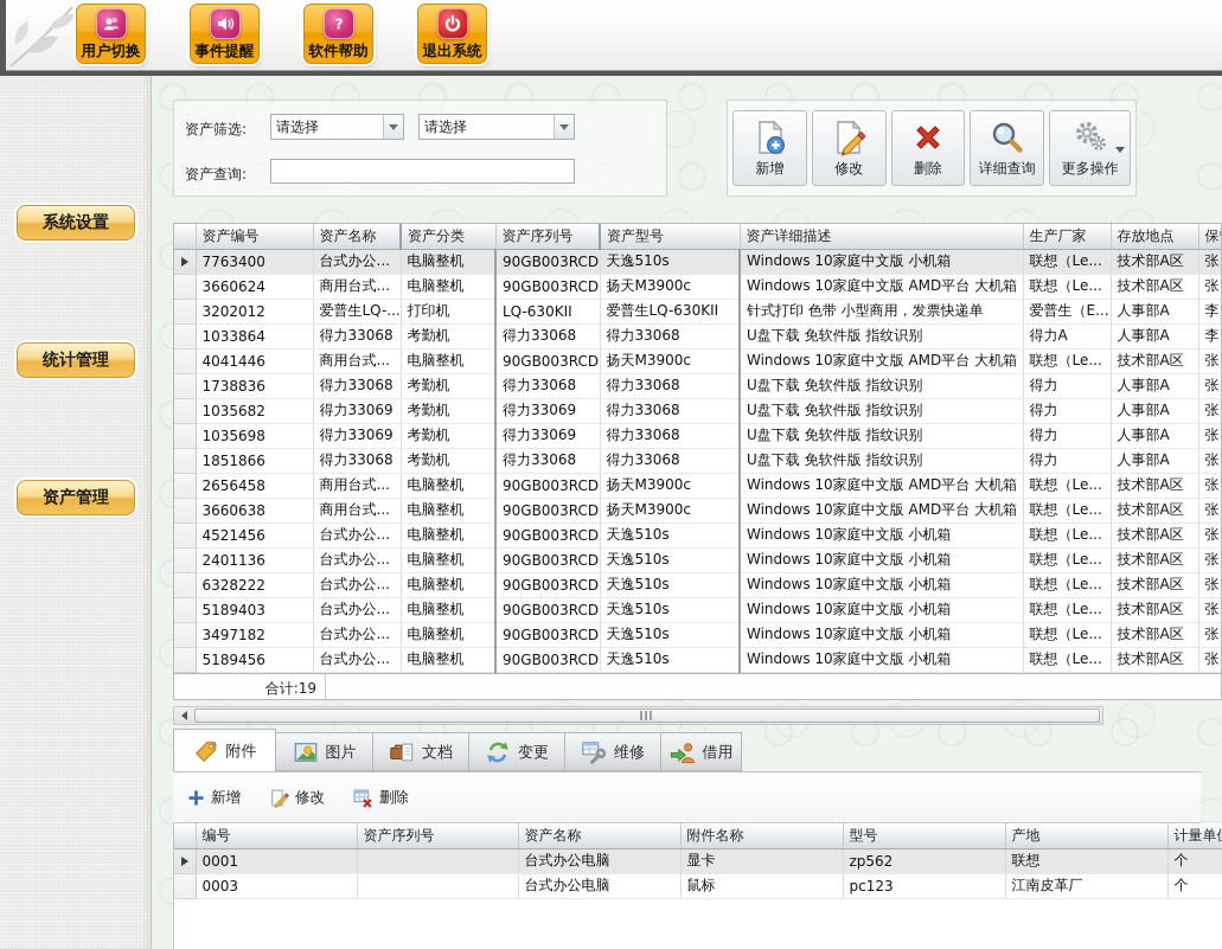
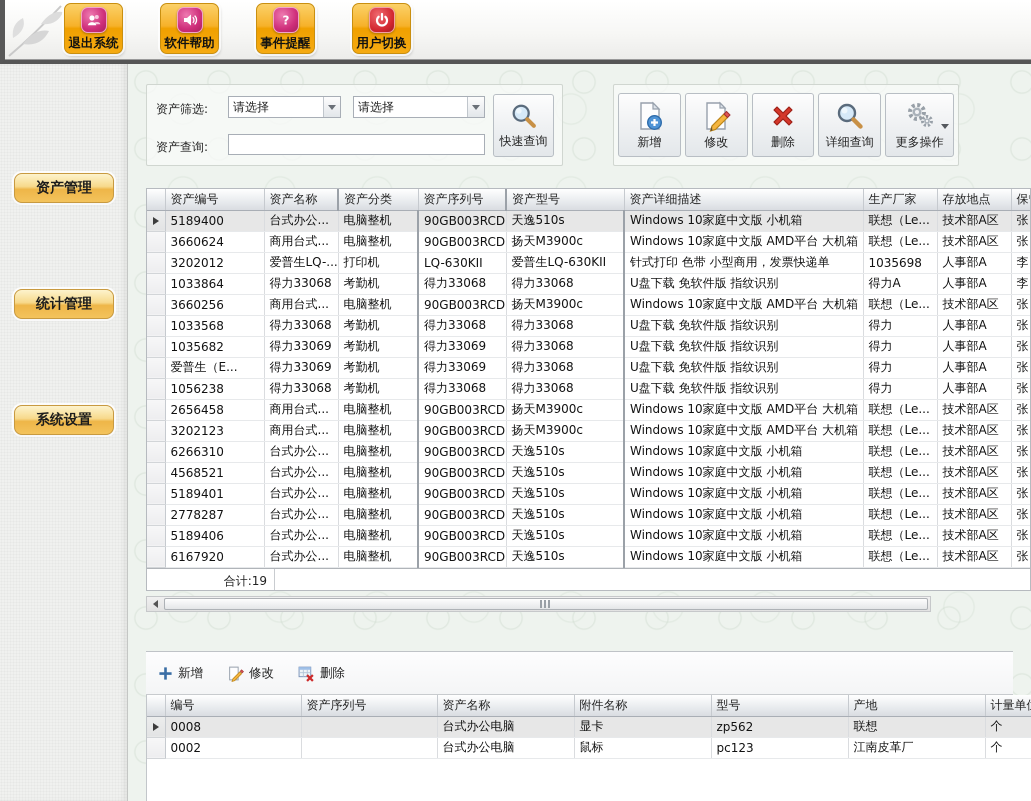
- 用户切换
+ 退出系统
- 事件提醒
+ 软件帮助
  ?
- 软件帮助
+ 事件提醒
- 退出系统
+ 用户切换
- 系统设置
+ 资产管理
  统计管理
- 资产管理
+ 系统设置
  资产筛选:
  请选择
  请选择
  资产查询:
+ 快速查询
  新增
  修改
  删除
  详细查询
  更多操作
  		资产编号	资产名称	资产分类	资产序列号	资产型号	资产详细描述	生产厂家	存放地点	保
- 	7763400	台式办公...	电脑整机	90GB003RCD	天逸510s	Windows 10家庭中文版 小机箱	联想（Le...	技术部A区	张
+ 	5189400	台式办公...	电脑整机	90GB003RCD	天逸510s	Windows 10家庭中文版 小机箱	联想（Le...	技术部A区	张
  	3660624	商用台式...	电脑整机	90GB003RCD	扬天M3900c	Windows 10家庭中文版 AMD平台 大机箱	联想（Le...	技术部A区	张
- 	3202012	爱普生LQ-...	打印机	LQ-630KII	爱普生LQ-630KII	针式打印 色带 小型商用，发票快递单	爱普生（E...	人事部A	李
+ 	3202012	爱普生LQ-...	打印机	LQ-630KII	爱普生LQ-630KII	针式打印 色带 小型商用，发票快递单	1035698	人事部A	李
  	1033864	得力33068	考勤机	得力33068	得力33068	U盘下载 免软件版 指纹识别	得力A	人事部A	李
- 	4041446	商用台式...	电脑整机	90GB003RCD	扬天M3900c	Windows 10家庭中文版 AMD平台 大机箱	联想（Le...	技术部A区	张
+ 	3660256	商用台式...	电脑整机	90GB003RCD	扬天M3900c	Windows 10家庭中文版 AMD平台 大机箱	联想（Le...	技术部A区	张
- 	1738836	得力33068	考勤机	得力33068	得力33068	U盘下载 免软件版 指纹识别	得力	人事部A	张
+ 	1033568	得力33068	考勤机	得力33068	得力33068	U盘下载 免软件版 指纹识别	得力	人事部A	张
  	1035682	得力33069	考勤机	得力33069	得力33068	U盘下载 免软件版 指纹识别	得力	人事部A	张
- 	1035698	得力33069	考勤机	得力33069	得力33068	U盘下载 免软件版 指纹识别	得力	人事部A	张
+ 	爱普生（E...	得力33069	考勤机	得力33069	得力33068	U盘下载 免软件版 指纹识别	得力	人事部A	张
- 	1851866	得力33068	考勤机	得力33068	得力33068	U盘下载 免软件版 指纹识别	得力	人事部A	张
+ 	1056238	得力33068	考勤机	得力33068	得力33068	U盘下载 免软件版 指纹识别	得力	人事部A	张
  	2656458	商用台式...	电脑整机	90GB003RCD	扬天M3900c	Windows 10家庭中文版 AMD平台 大机箱	联想（Le...	技术部A区	张
- 	3660638	商用台式...	电脑整机	90GB003RCD	扬天M3900c	Windows 10家庭中文版 AMD平台 大机箱	联想（Le...	技术部A区	张
+ 	3202123	商用台式...	电脑整机	90GB003RCD	扬天M3900c	Windows 10家庭中文版 AMD平台 大机箱	联想（Le...	技术部A区	张
- 	4521456	台式办公...	电脑整机	90GB003RCD	天逸510s	Windows 10家庭中文版 小机箱	联想（Le...	技术部A区	张
+ 	6266310	台式办公...	电脑整机	90GB003RCD	天逸510s	Windows 10家庭中文版 小机箱	联想（Le...	技术部A区	张
- 	2401136	台式办公...	电脑整机	90GB003RCD	天逸510s	Windows 10家庭中文版 小机箱	联想（Le...	技术部A区	张
+ 	4568521	台式办公...	电脑整机	90GB003RCD	天逸510s	Windows 10家庭中文版 小机箱	联想（Le...	技术部A区	张
- 	6328222	台式办公...	电脑整机	90GB003RCD	天逸510s	Windows 10家庭中文版 小机箱	联想（Le...	技术部A区	张
+ 	5189401	台式办公...	电脑整机	90GB003RCD	天逸510s	Windows 10家庭中文版 小机箱	联想（Le...	技术部A区	张
- 	5189403	台式办公...	电脑整机	90GB003RCD	天逸510s	Windows 10家庭中文版 小机箱	联想（Le...	技术部A区	张
+ 	2778287	台式办公...	电脑整机	90GB003RCD	天逸510s	Windows 10家庭中文版 小机箱	联想（Le...	技术部A区	张
- 	3497182	台式办公...	电脑整机	90GB003RCD	天逸510s	Windows 10家庭中文版 小机箱	联想（Le...	技术部A区	张
+ 	5189406	台式办公...	电脑整机	90GB003RCD	天逸510s	Windows 10家庭中文版 小机箱	联想（Le...	技术部A区	张
- 	5189456	台式办公...	电脑整机	90GB003RCD	天逸510s	Windows 10家庭中文版 小机箱	联想（Le...	技术部A区	张
+ 	6167920	台式办公...	电脑整机	90GB003RCD	天逸510s	Windows 10家庭中文版 小机箱	联想（Le...	技术部A区	张
  合计:19
- 附件
- 图片
- 文档
- 变更
- 维修
- 借用
  新增
  修改
  删除
  		编号	资产序列号	资产名称	附件名称	型号	产地	计量单
- 	0001		台式办公电脑	显卡	zp562	联想	个
+ 	0008		台式办公电脑	显卡	zp562	联想	个
- 	0003		台式办公电脑	鼠标	pc123	江南皮革厂	个
+ 	0002		台式办公电脑	鼠标	pc123	江南皮革厂	个
